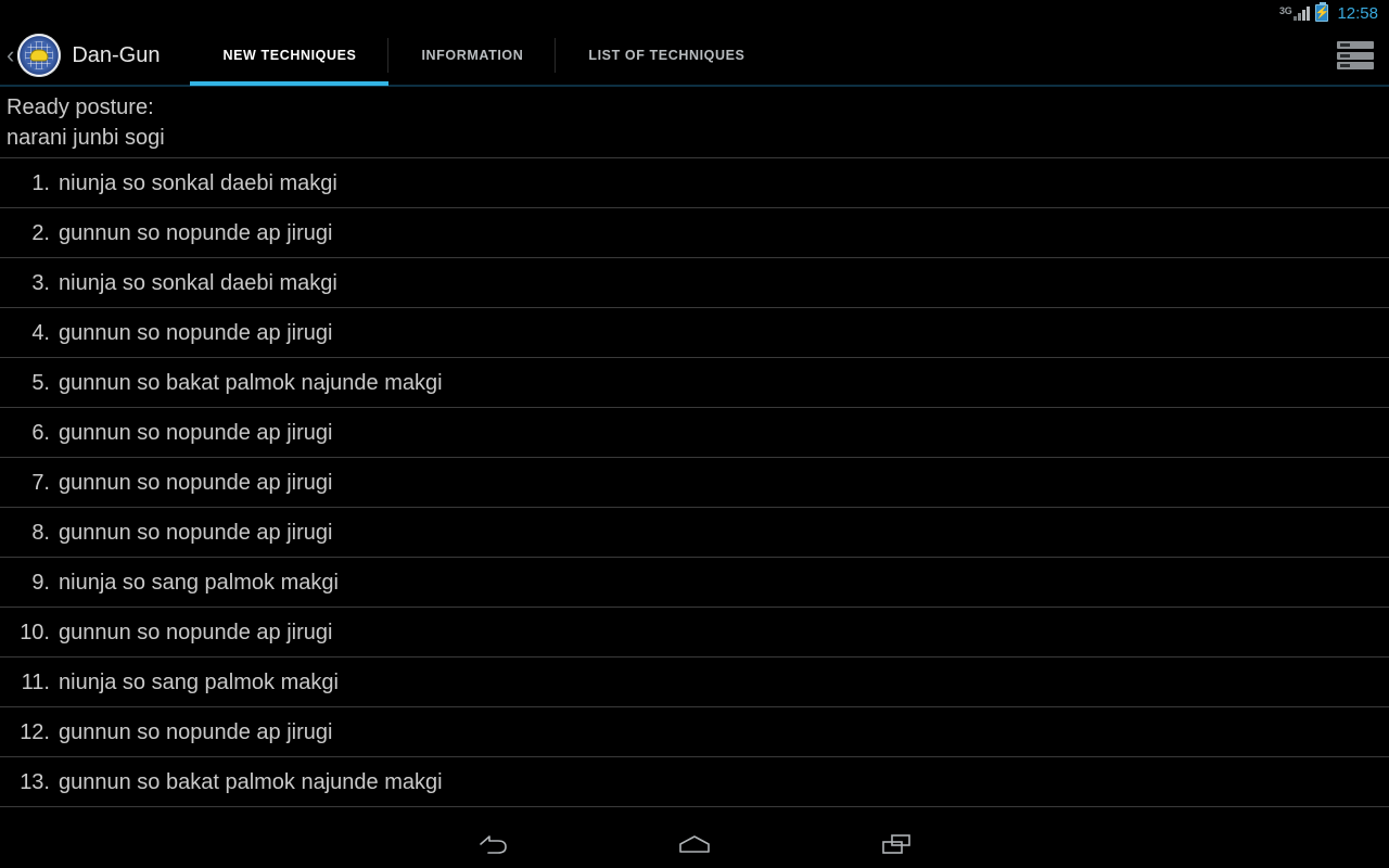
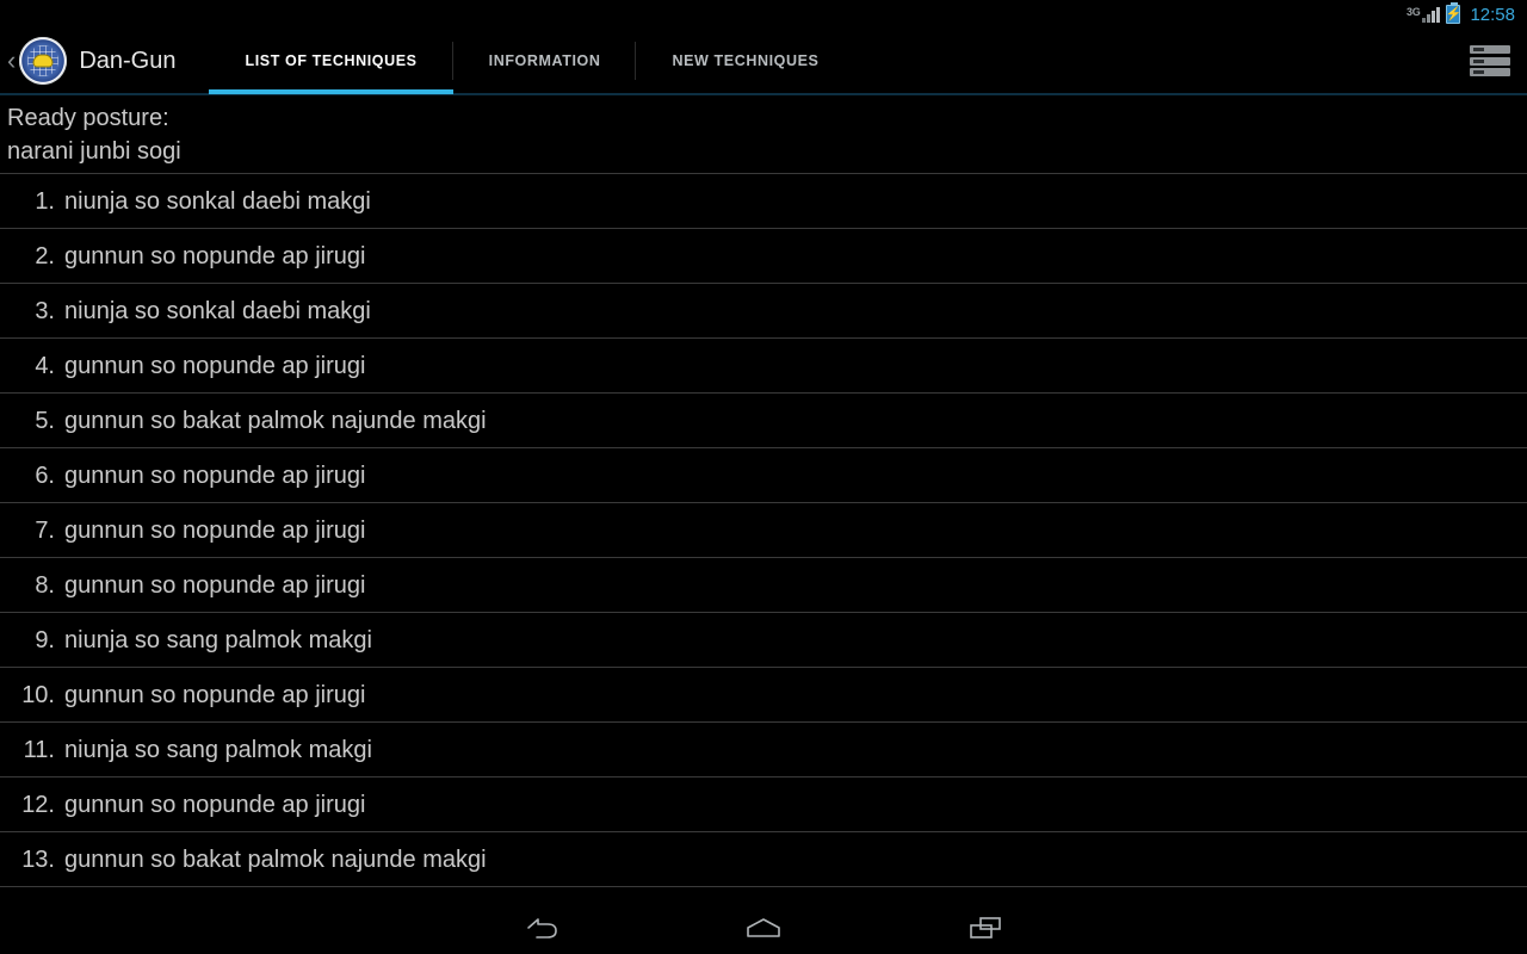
  3G
  ⚡
  12:58
  ‹
  Dan-Gun
- NEW TECHNIQUES
+ LIST OF TECHNIQUES
  INFORMATION
- LIST OF TECHNIQUES
+ NEW TECHNIQUES
  Ready posture:
  narani junbi sogi
  1.
  niunja so sonkal daebi makgi
  2.
  gunnun so nopunde ap jirugi
  3.
  niunja so sonkal daebi makgi
  4.
  gunnun so nopunde ap jirugi
  5.
  gunnun so bakat palmok najunde makgi
  6.
  gunnun so nopunde ap jirugi
  7.
  gunnun so nopunde ap jirugi
  8.
  gunnun so nopunde ap jirugi
  9.
  niunja so sang palmok makgi
  10.
  gunnun so nopunde ap jirugi
  11.
  niunja so sang palmok makgi
  12.
  gunnun so nopunde ap jirugi
  13.
  gunnun so bakat palmok najunde makgi
